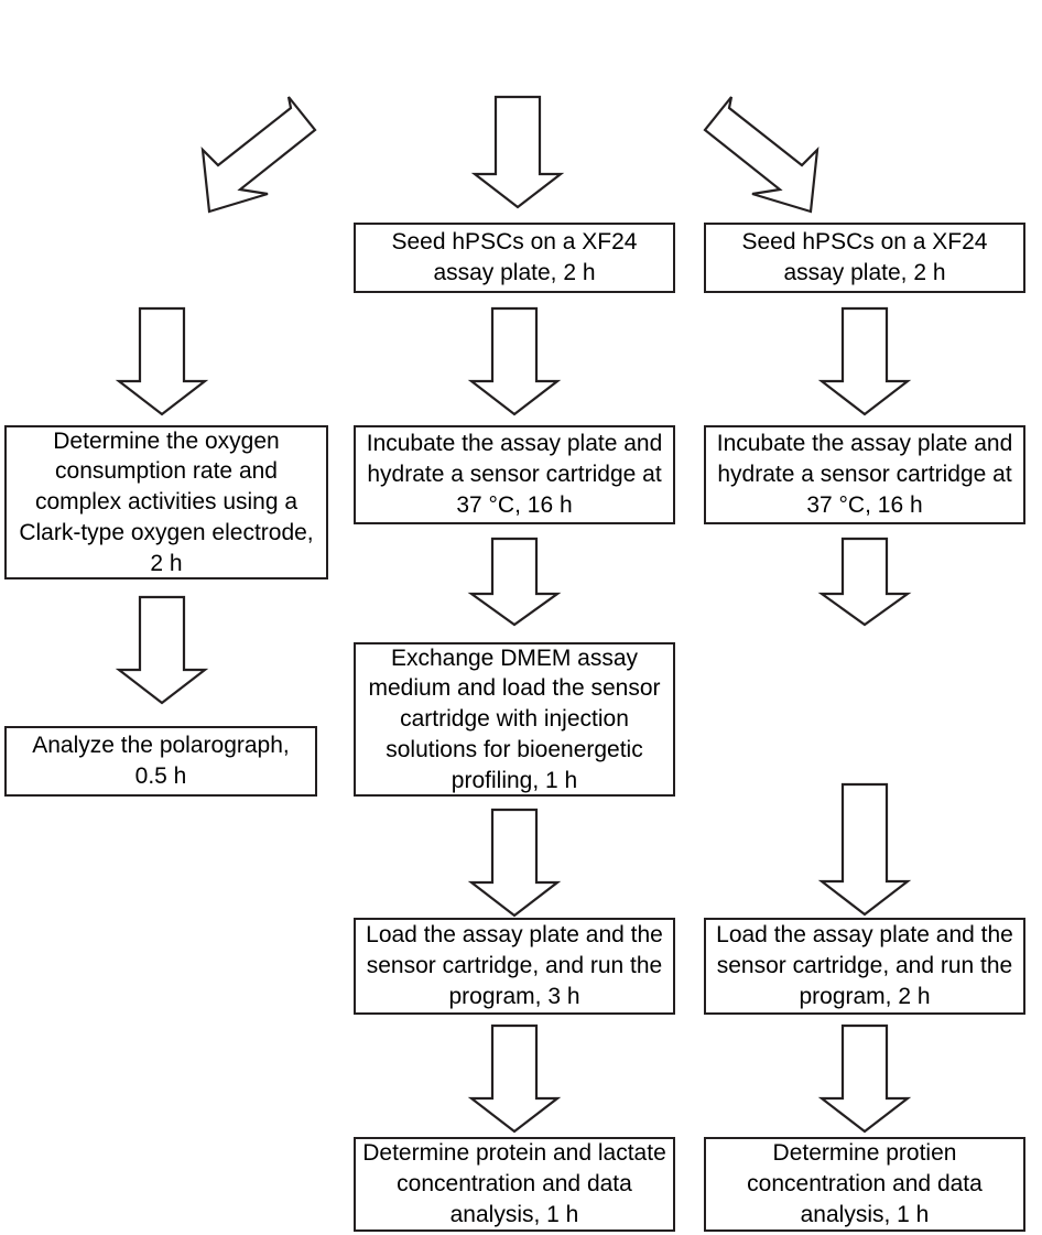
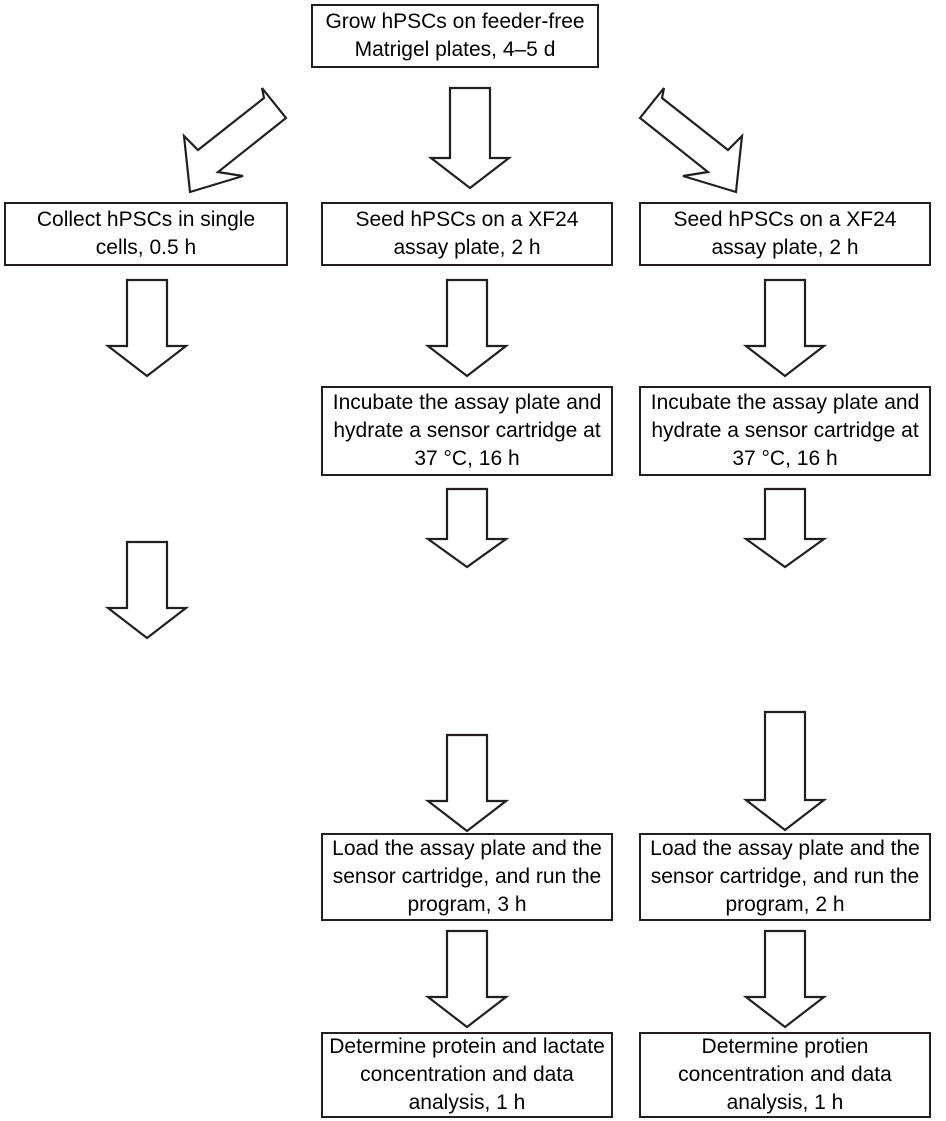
+ Grow hPSCs on feeder-free
+ Matrigel plates, 4–5 d
+ Collect hPSCs in single
+ cells, 0.5 h
  Seed hPSCs on a XF24
  assay plate, 2 h
  Seed hPSCs on a XF24
  assay plate, 2 h
- Determine the oxygen
- consumption rate and
- complex activities using a
- Clark-type oxygen electrode,
- 2 h
  Incubate the assay plate and
  hydrate a sensor cartridge at
  37 °C, 16 h
  Incubate the assay plate and
  hydrate a sensor cartridge at
  37 °C, 16 h
- Analyze the polarograph,
- 0.5 h
- Exchange DMEM assay
- medium and load the sensor
- cartridge with injection
- solutions for bioenergetic
- profiling, 1 h
  Load the assay plate and the
  sensor cartridge, and run the
  program, 3 h
  Load the assay plate and the
  sensor cartridge, and run the
  program, 2 h
  Determine protein and lactate
  concentration and data
  analysis, 1 h
  Determine protien
  concentration and data
  analysis, 1 h
